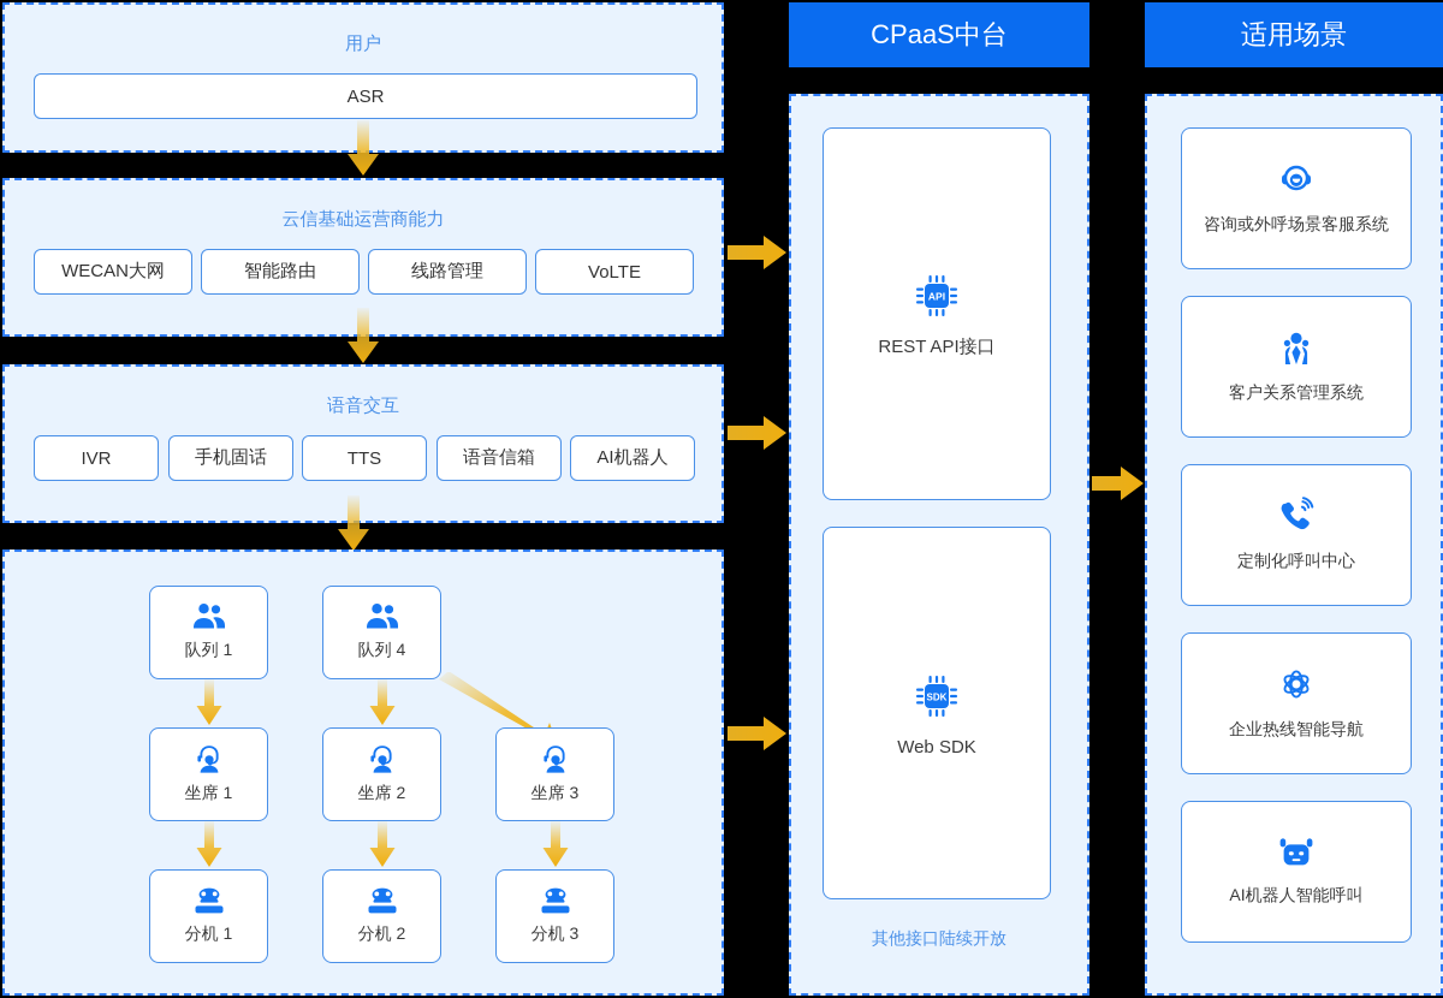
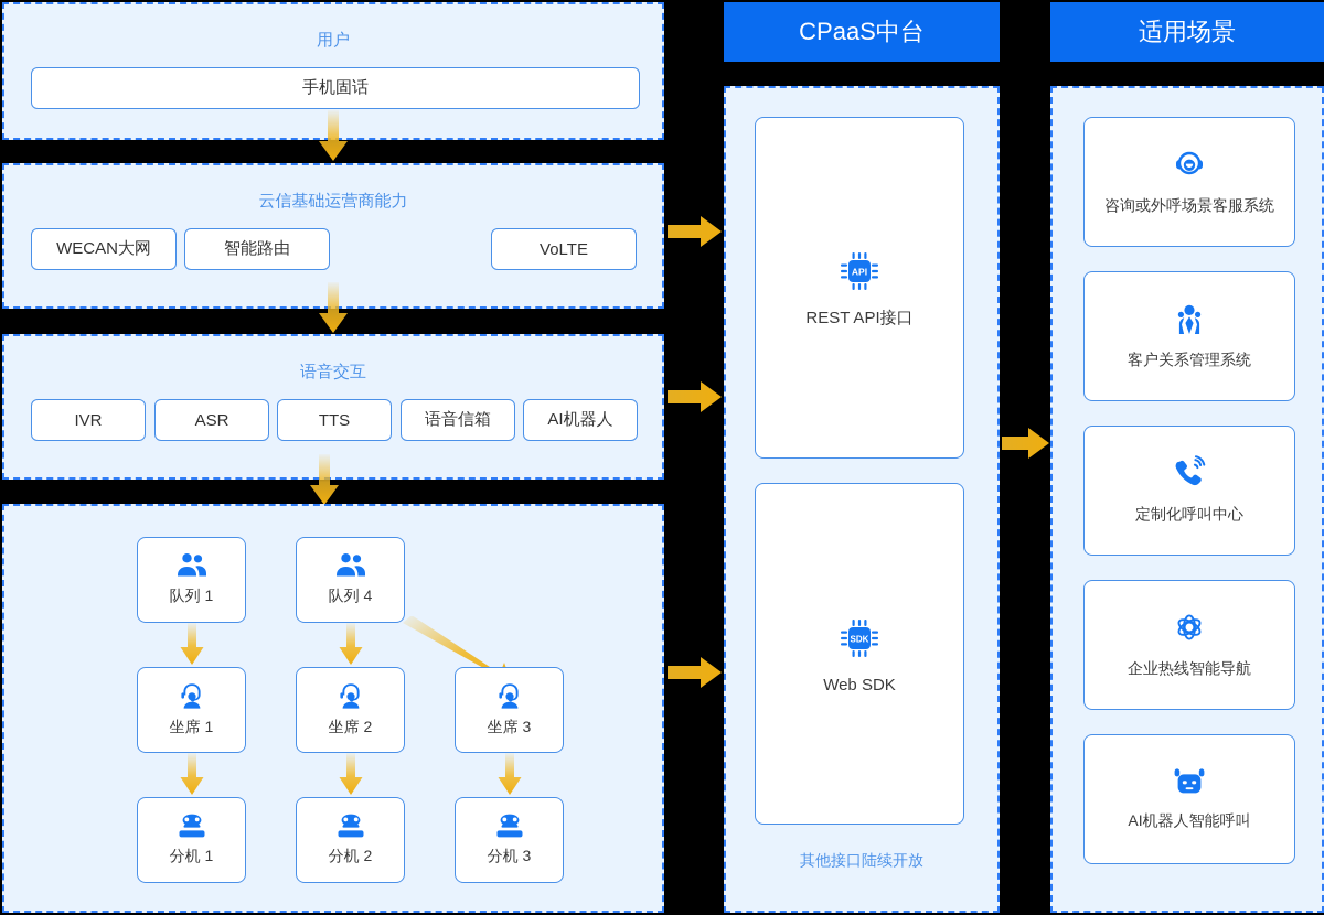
  用户
- ASR
+ 手机固话
  云信基础运营商能力
  WECAN大网
  智能路由
- 线路管理
  VoLTE
  语音交互
  IVR
- 手机固话
+ ASR
  TTS
  语音信箱
  AI机器人
  队列 1
  队列 4
  坐席 1
  坐席 2
  坐席 3
  分机 1
  分机 2
  分机 3
  CPaaS中台
  API
  REST API接口
  SDK
  Web SDK
  其他接口陆续开放
  适用场景
  咨询或外呼场景客服系统
  客户关系管理系统
  定制化呼叫中心
  企业热线智能导航
  AI机器人智能呼叫
